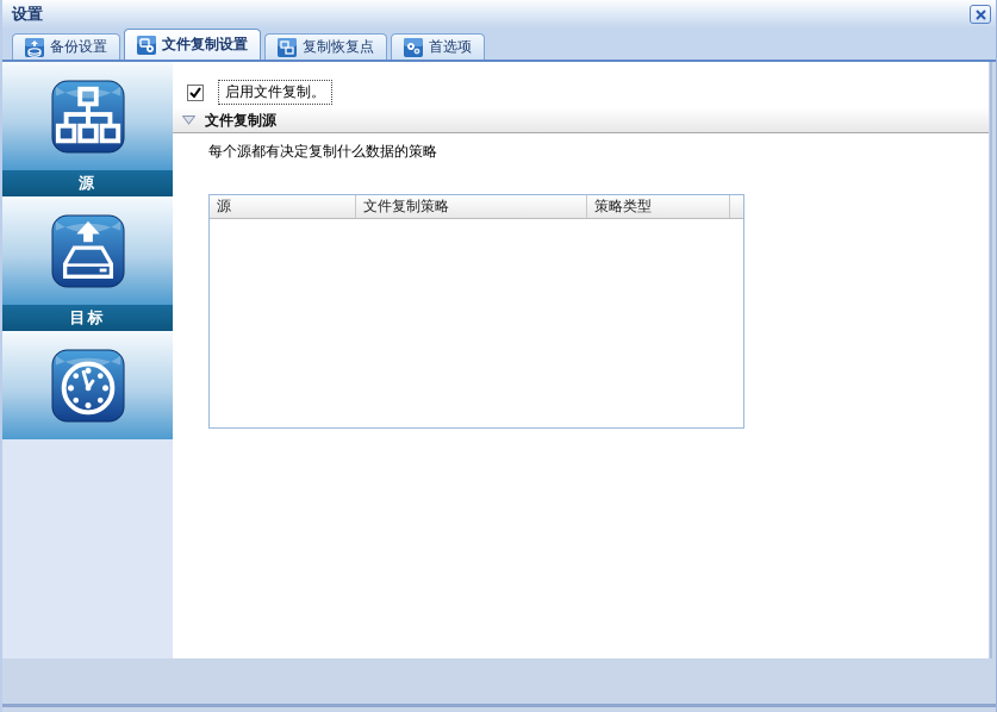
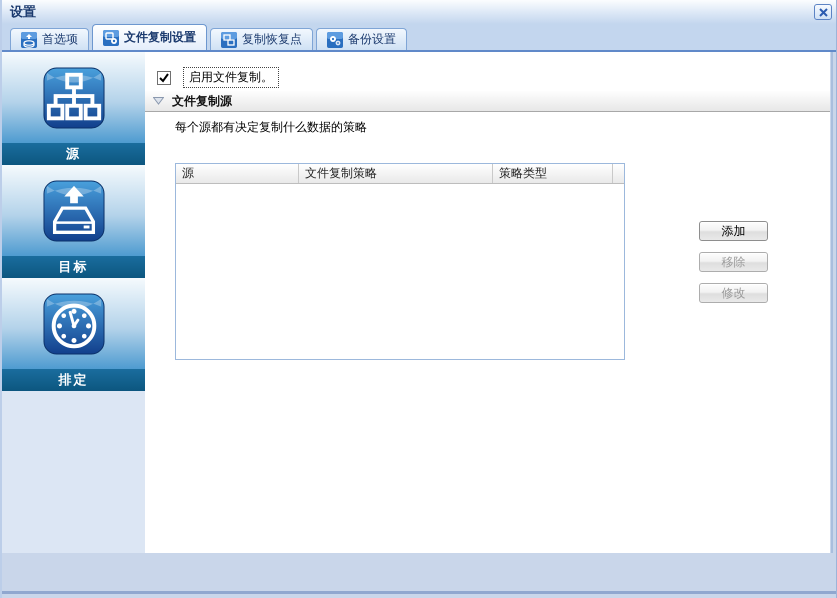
  设置
- 备份设置
+ 首选项
  文件复制设置
  复制恢复点
- 首选项
+ 备份设置
  源
  目标
+ 排定
  启用文件复制。
  文件复制源
  每个源都有决定复制什么数据的策略
  源
  文件复制策略
  策略类型
+ 添加
+ 移除
+ 修改
